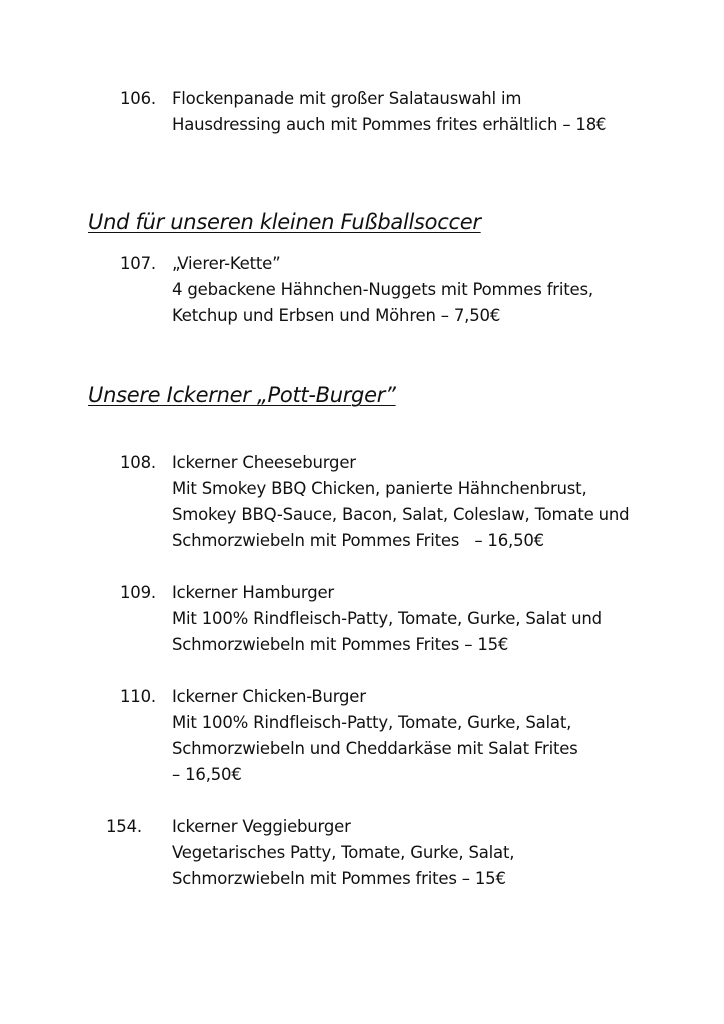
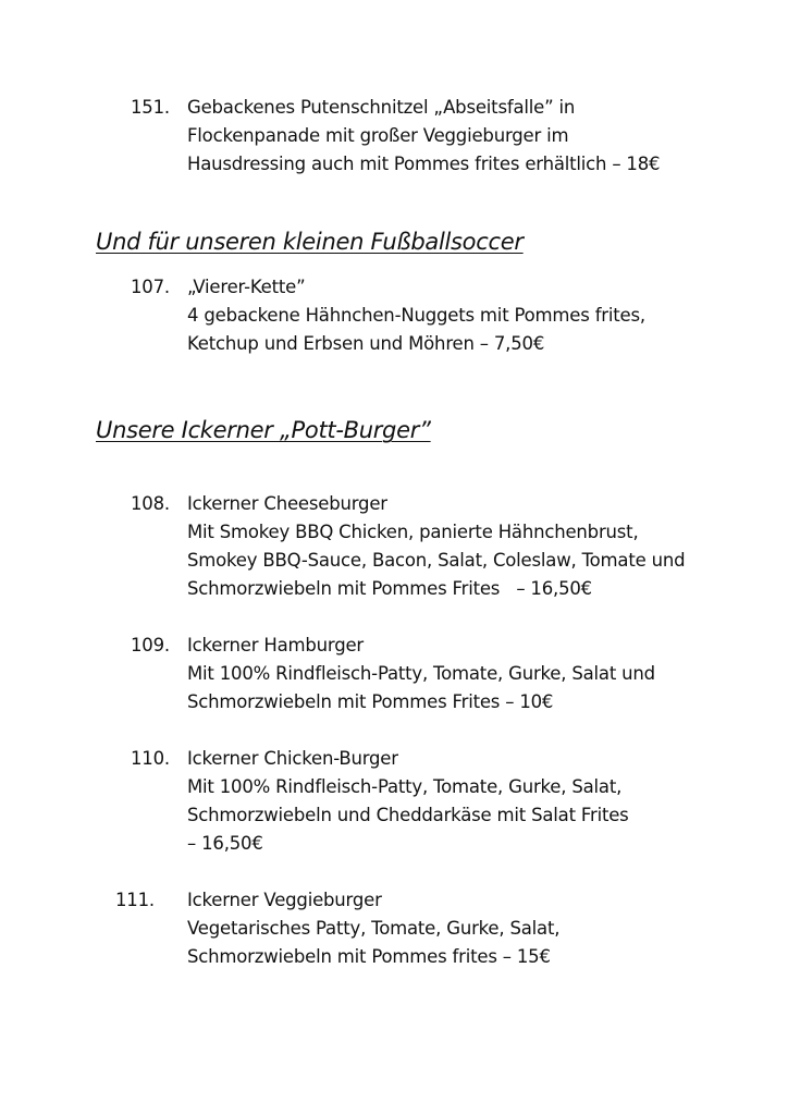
- 106.
+ 151.
+ Gebackenes Putenschnitzel „Abseitsfalle” in
- Flockenpanade mit großer Salatauswahl im
+ Flockenpanade mit großer Veggieburger im
  Hausdressing auch mit Pommes frites erhältlich – 18€
  Und für unseren kleinen Fußballsoccer
  107.
  „Vierer-Kette”
  4 gebackene Hähnchen-Nuggets mit Pommes frites,
  Ketchup und Erbsen und Möhren – 7,50€
  Unsere Ickerner „Pott-Burger”
  108.
  Ickerner Cheeseburger
  Mit Smokey BBQ Chicken, panierte Hähnchenbrust,
  Smokey BBQ-Sauce, Bacon, Salat, Coleslaw, Tomate und
  Schmorzwiebeln mit Pommes Frites – 16,50€
  109.
  Ickerner Hamburger
  Mit 100% Rindfleisch-Patty, Tomate, Gurke, Salat und
- Schmorzwiebeln mit Pommes Frites – 15€
+ Schmorzwiebeln mit Pommes Frites – 10€
  110.
  Ickerner Chicken-Burger
  Mit 100% Rindfleisch-Patty, Tomate, Gurke, Salat,
  Schmorzwiebeln und Cheddarkäse mit Salat Frites
  – 16,50€
- 154.
+ 111.
  Ickerner Veggieburger
  Vegetarisches Patty, Tomate, Gurke, Salat,
  Schmorzwiebeln mit Pommes frites – 15€
